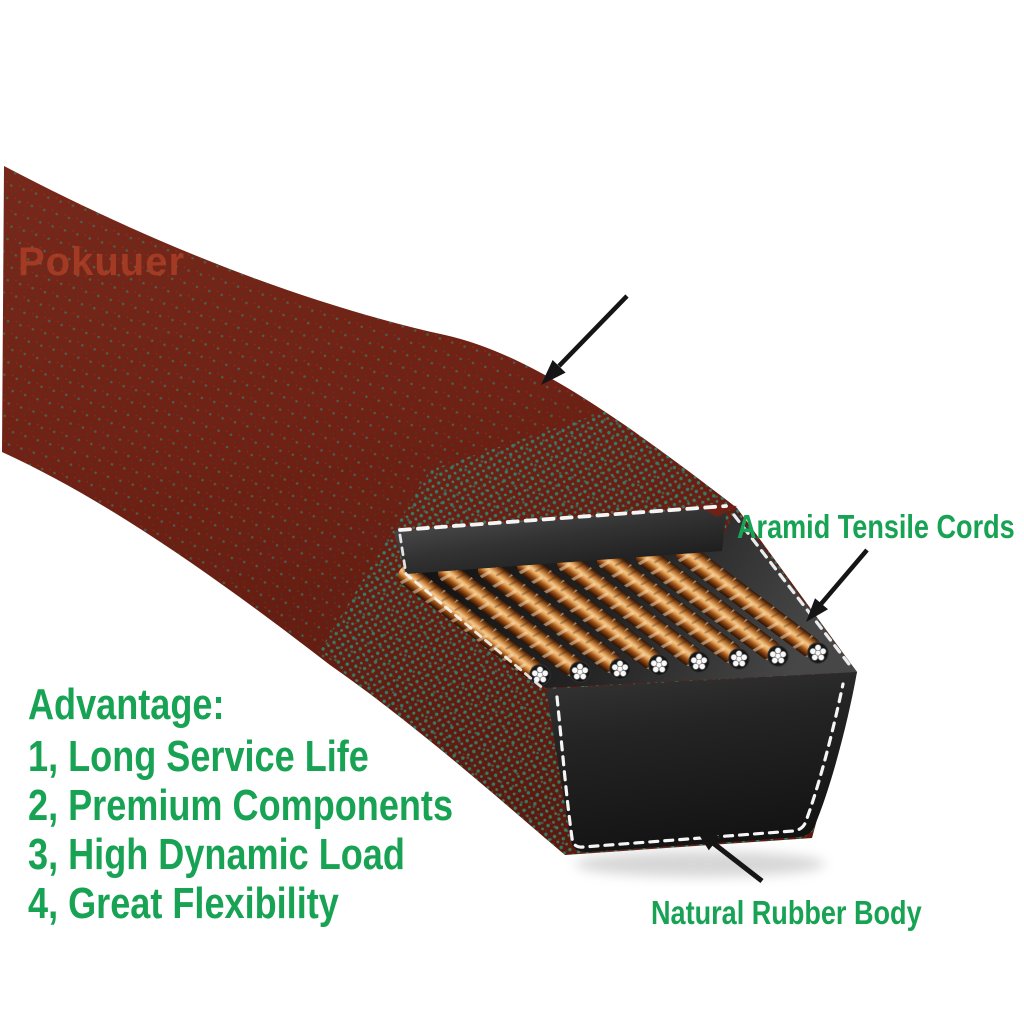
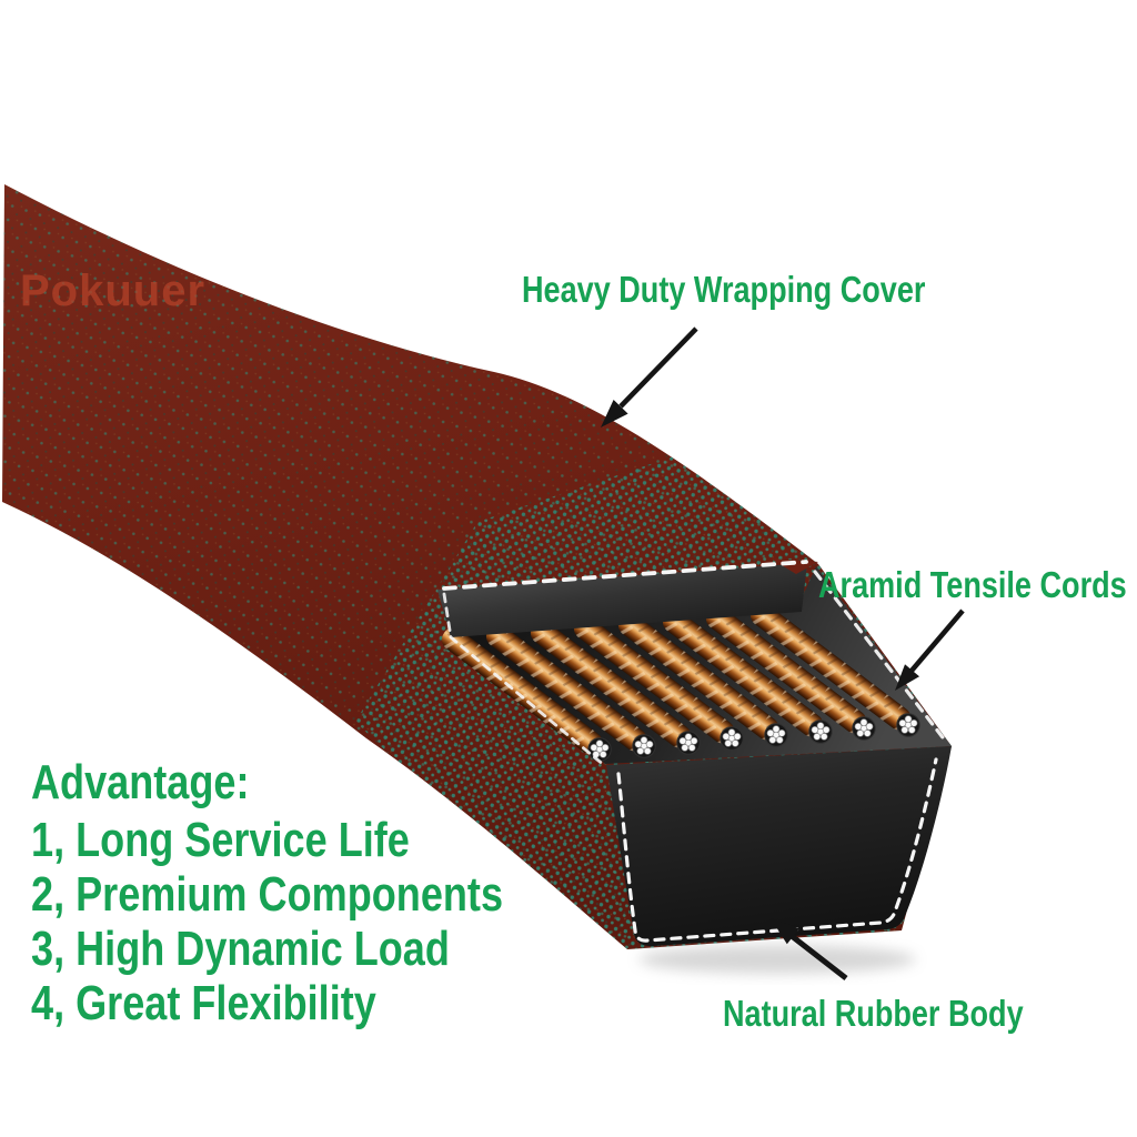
  Pokuuer
+ Heavy Duty Wrapping Cover
  Aramid Tensile Cords
  Natural Rubber Body
  Advantage:
  1, Long Service Life
  2, Premium Components
  3, High Dynamic Load
  4, Great Flexibility
